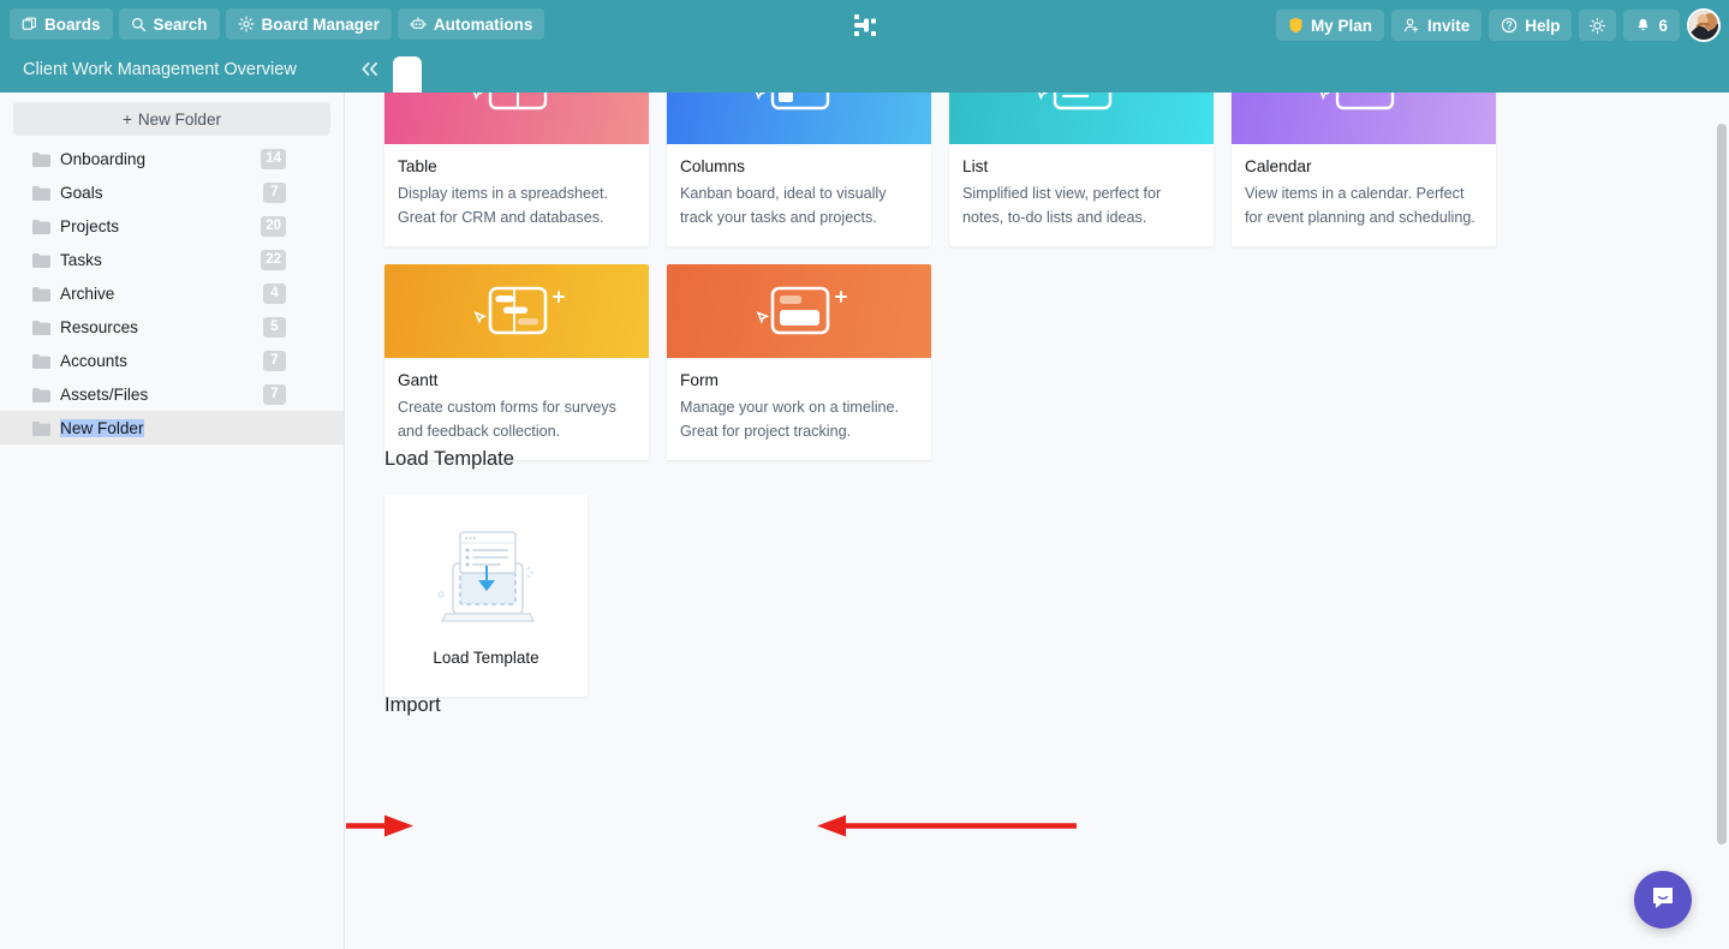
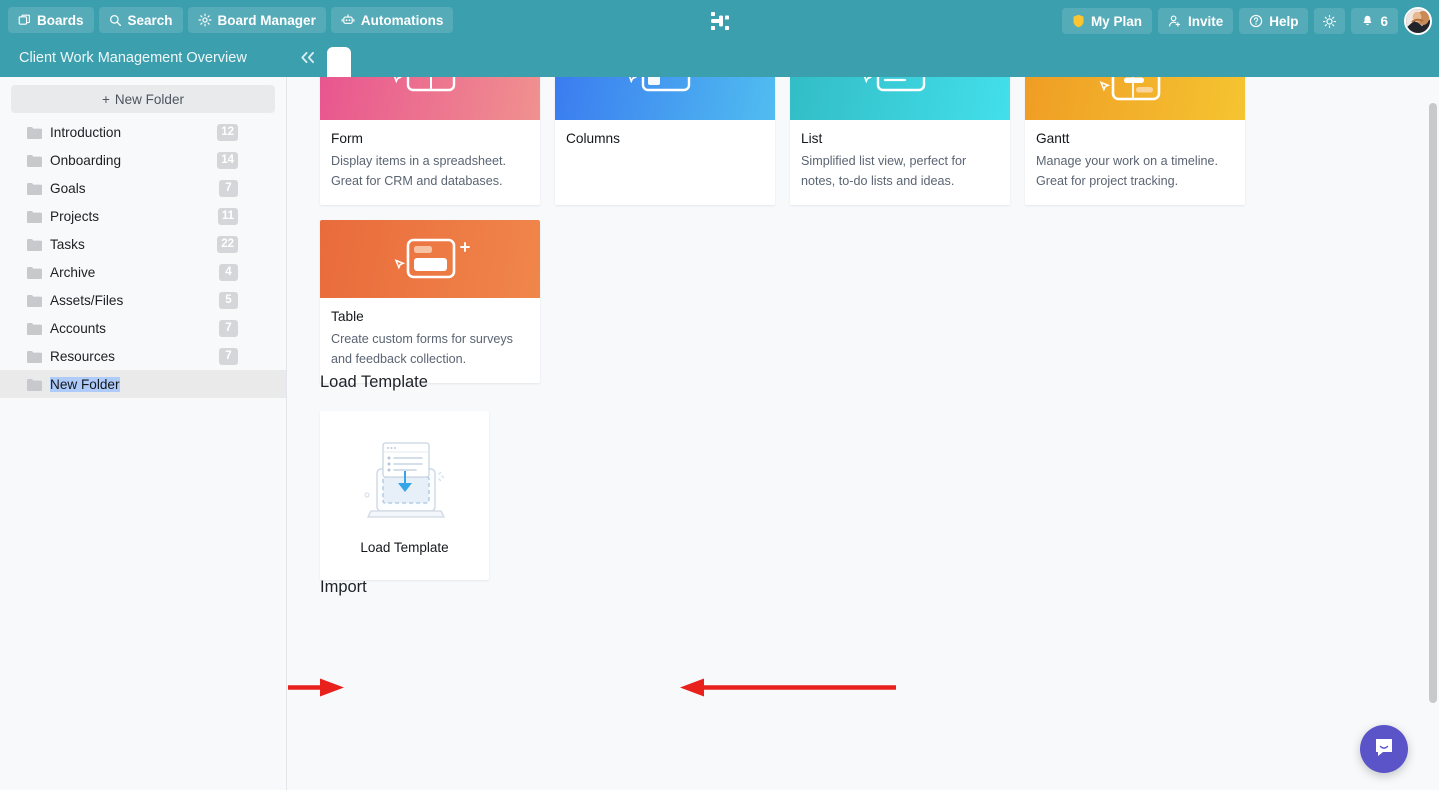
  Boards
  Search
  Board Manager
  Automations
  My Plan
  Invite
  Help
  6
  Client Work Management Overview
  +
  New Folder
+ Introduction
+ 12
  Onboarding
  14
  Goals
  7
  Projects
- 20
+ 11
  Tasks
  22
  Archive
  4
- Resources
+ Assets/Files
  5
  Accounts
  7
- Assets/Files
+ Resources
  7
  New Folder
- Table
+ Form
  Display items in a spreadsheet. Great for CRM and databases.
  Columns
- Kanban board, ideal to visually track your tasks and projects.
  List
  Simplified list view, perfect for notes, to-do lists and ideas.
- Calendar
- View items in a calendar. Perfect for event planning and scheduling.
  Gantt
- Create custom forms for surveys and feedback collection.
+ Manage your work on a timeline. Great for project tracking.
- Form
+ Table
- Manage your work on a timeline. Great for project tracking.
+ Create custom forms for surveys and feedback collection.
  Load Template
  Load Template
  Import
